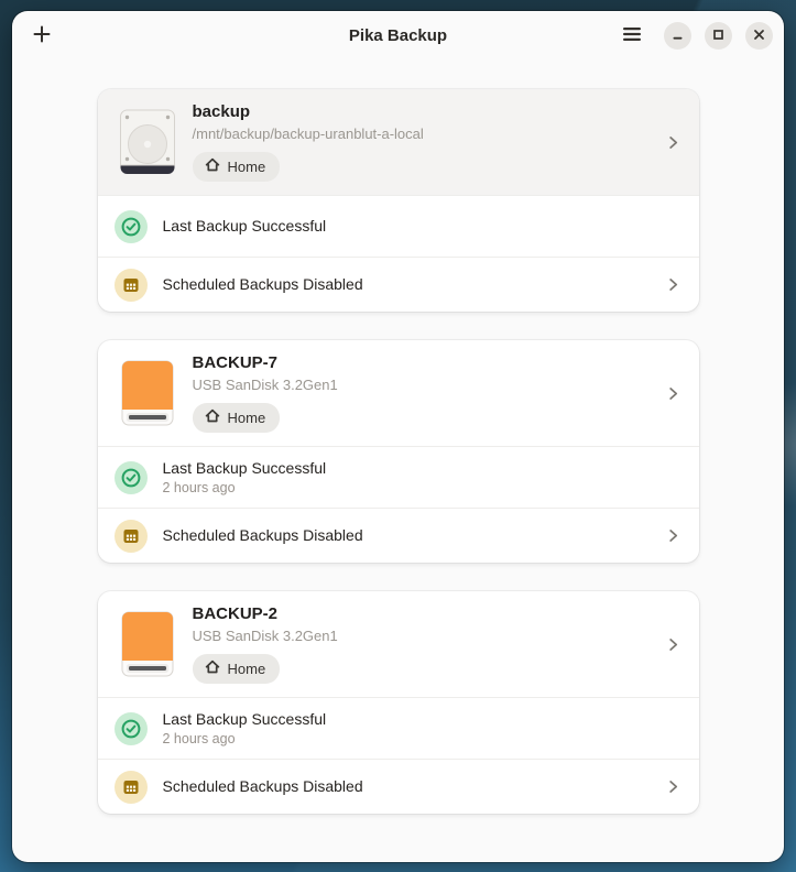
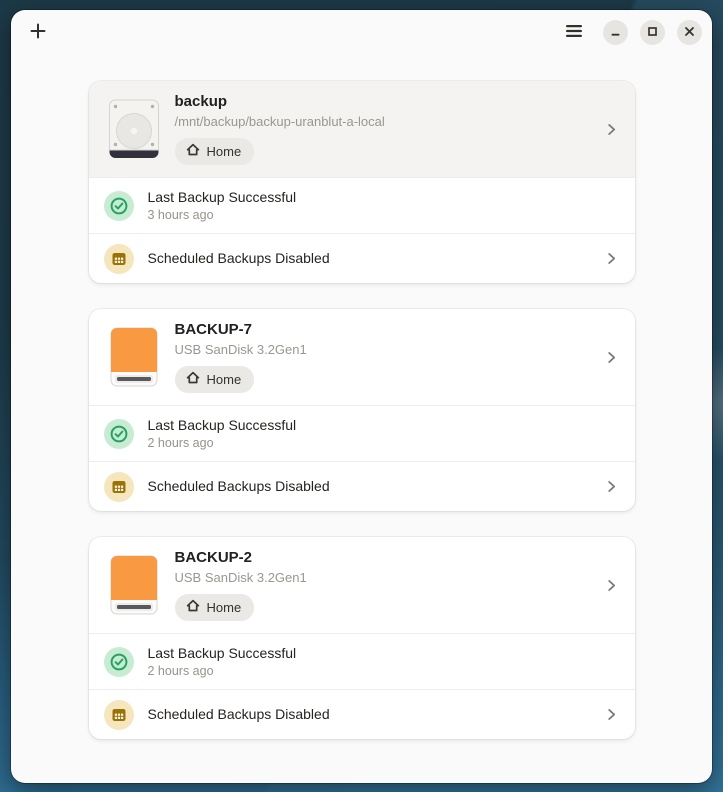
- Pika Backup
  backup
  /mnt/backup/backup-uranblut-a-local
  Home
  Last Backup Successful
+ 3 hours ago
  Scheduled Backups Disabled
  BACKUP-7
  USB SanDisk 3.2Gen1
  Home
  Last Backup Successful
  2 hours ago
  Scheduled Backups Disabled
  BACKUP-2
  USB SanDisk 3.2Gen1
  Home
  Last Backup Successful
  2 hours ago
  Scheduled Backups Disabled
